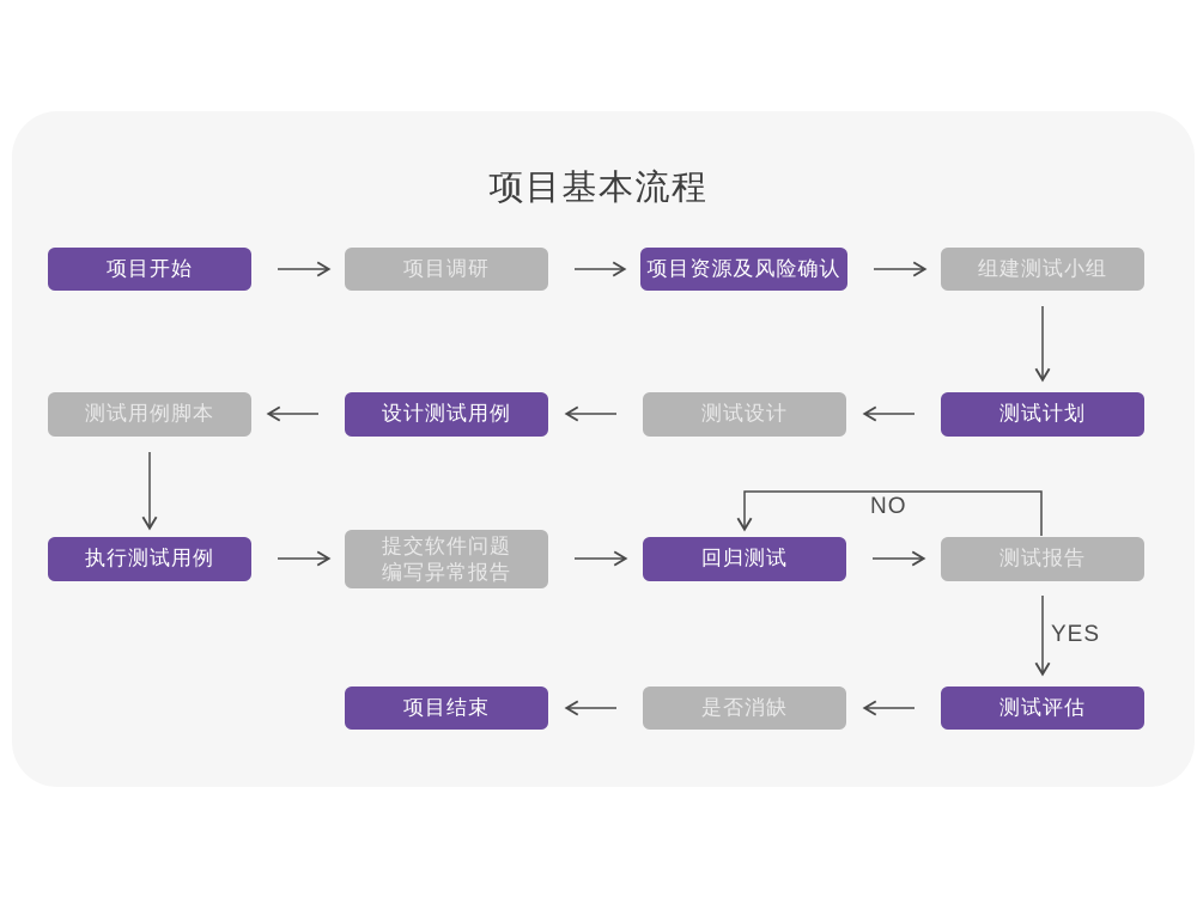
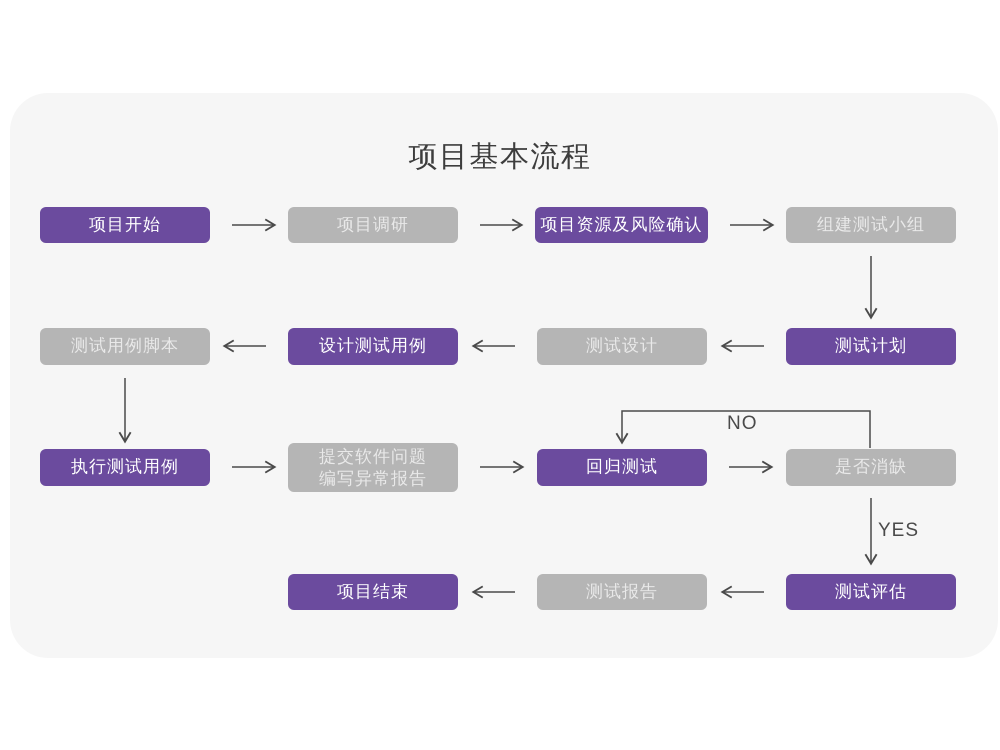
  项目基本流程
  项目开始
  项目调研
  项目资源及风险确认
  组建测试小组
  测试计划
  测试设计
  设计测试用例
  测试用例脚本
  执行测试用例
  提交软件问题
  编写异常报告
  回归测试
- 测试报告
+ 是否消缺
  测试评估
- 是否消缺
+ 测试报告
  项目结束
  NO
  YES
